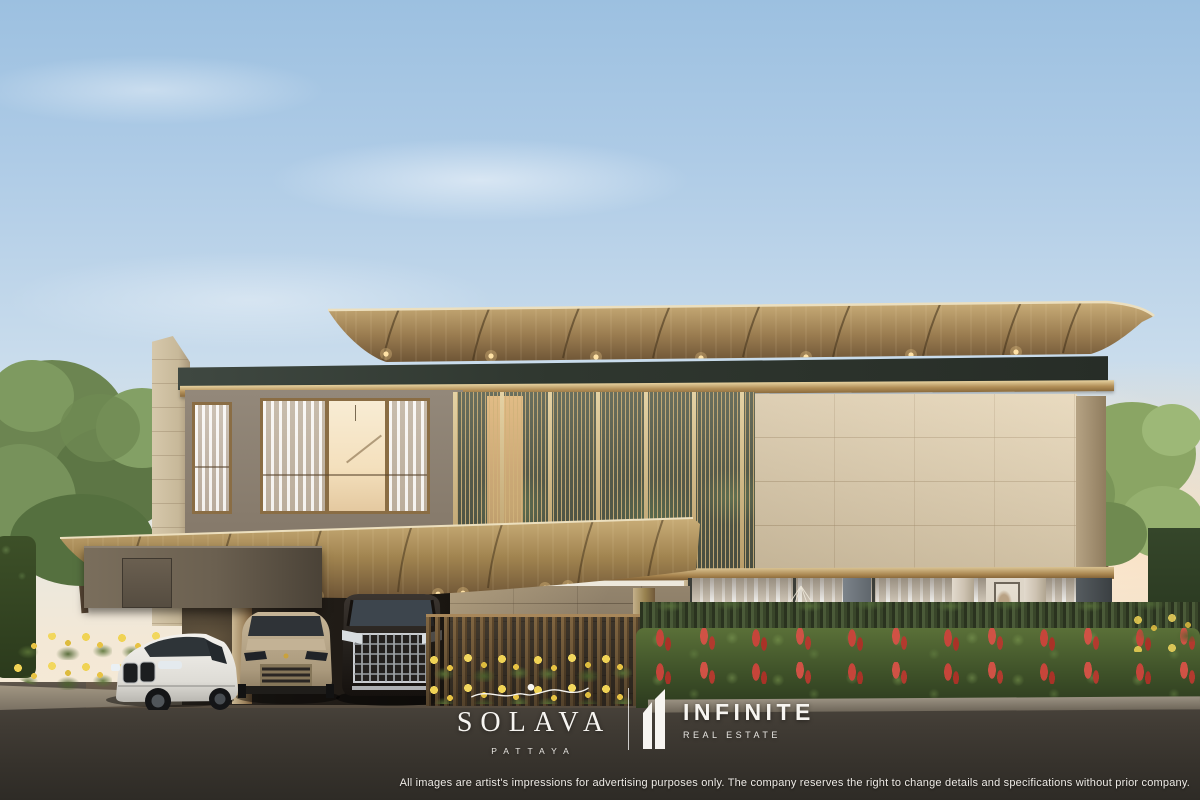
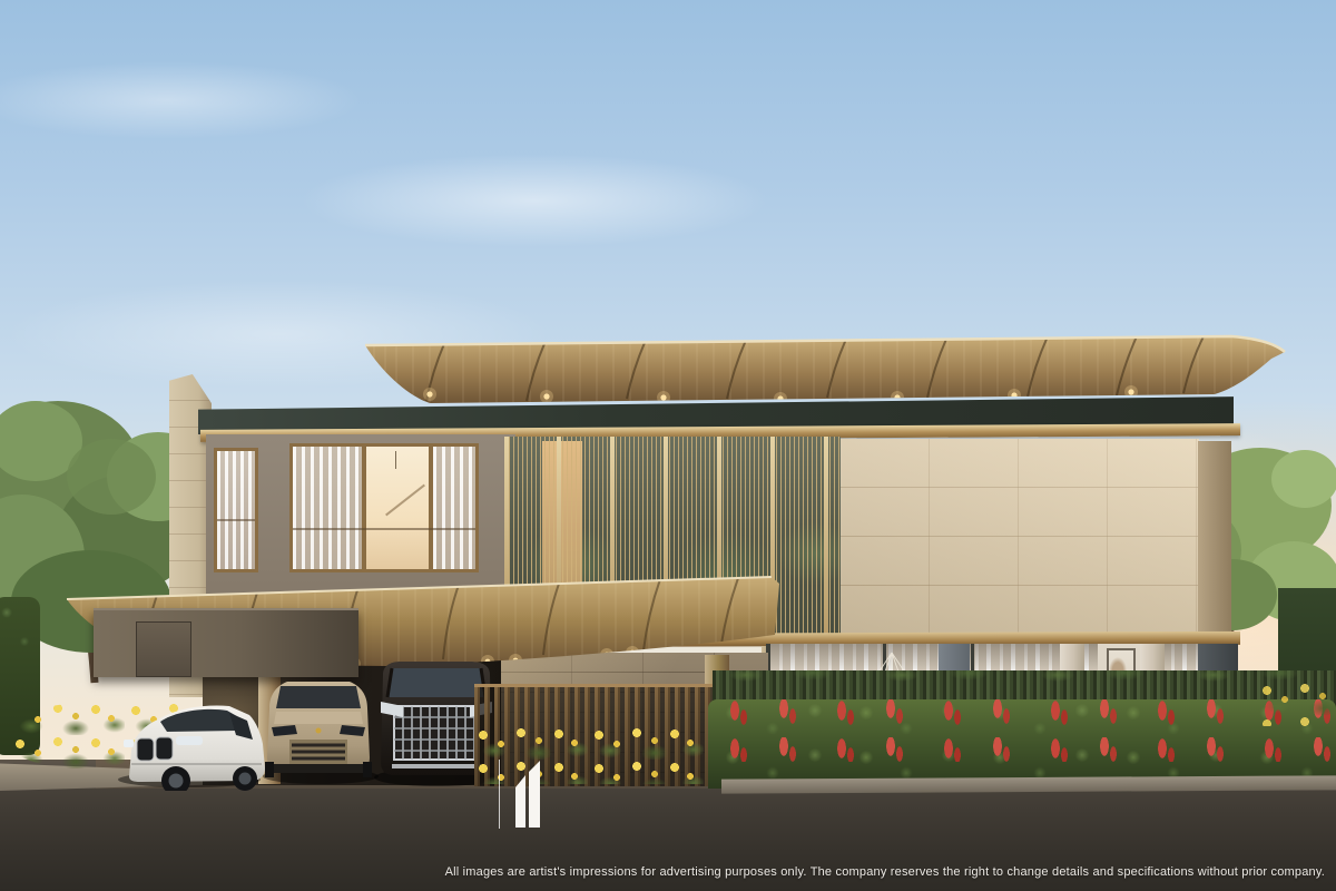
- SOLAVA
- PATTAYA
- INFINITE
- REAL ESTATE
  All images are artist's impressions for advertising purposes only. The company reserves the right to change details and specifications without prior company.
